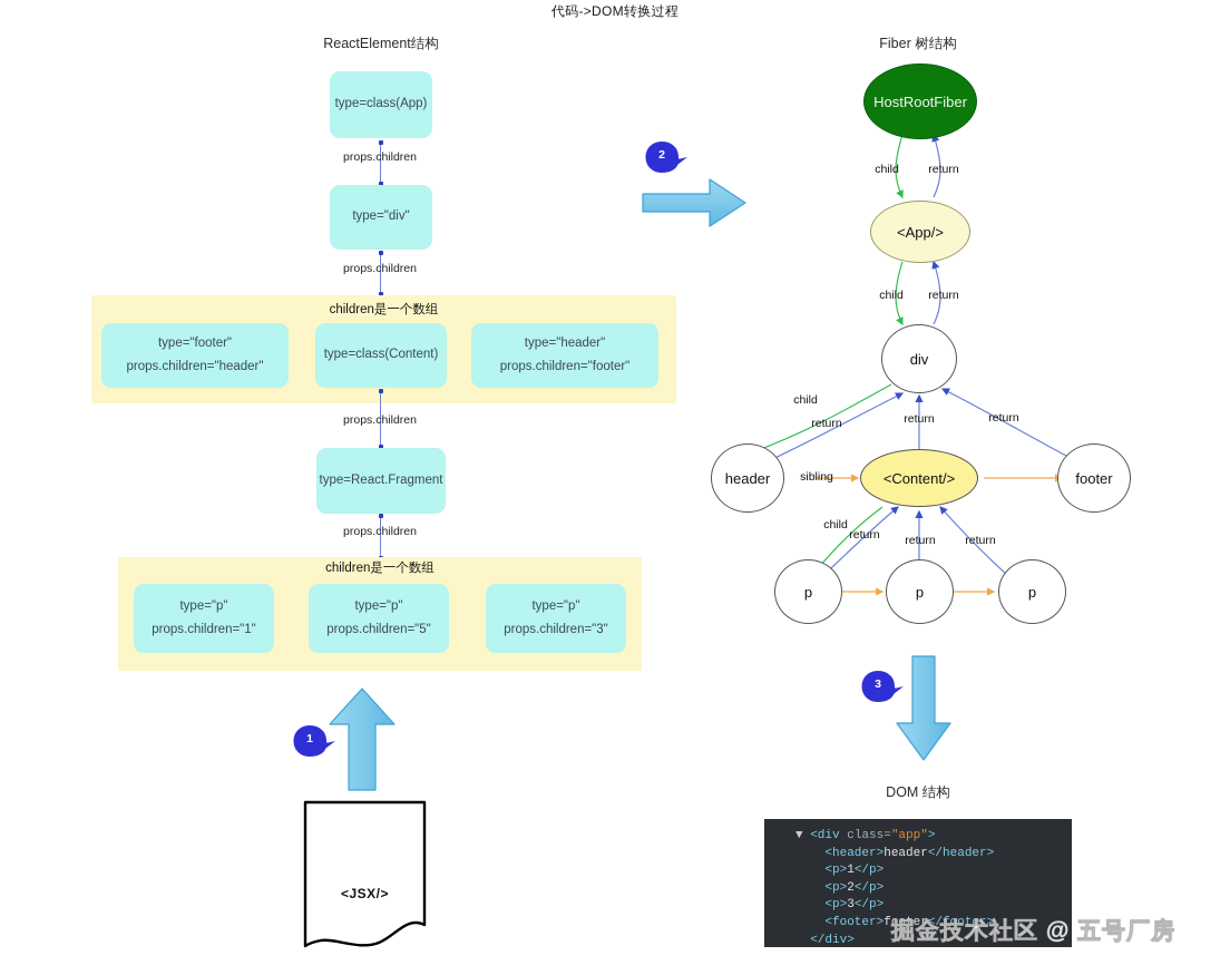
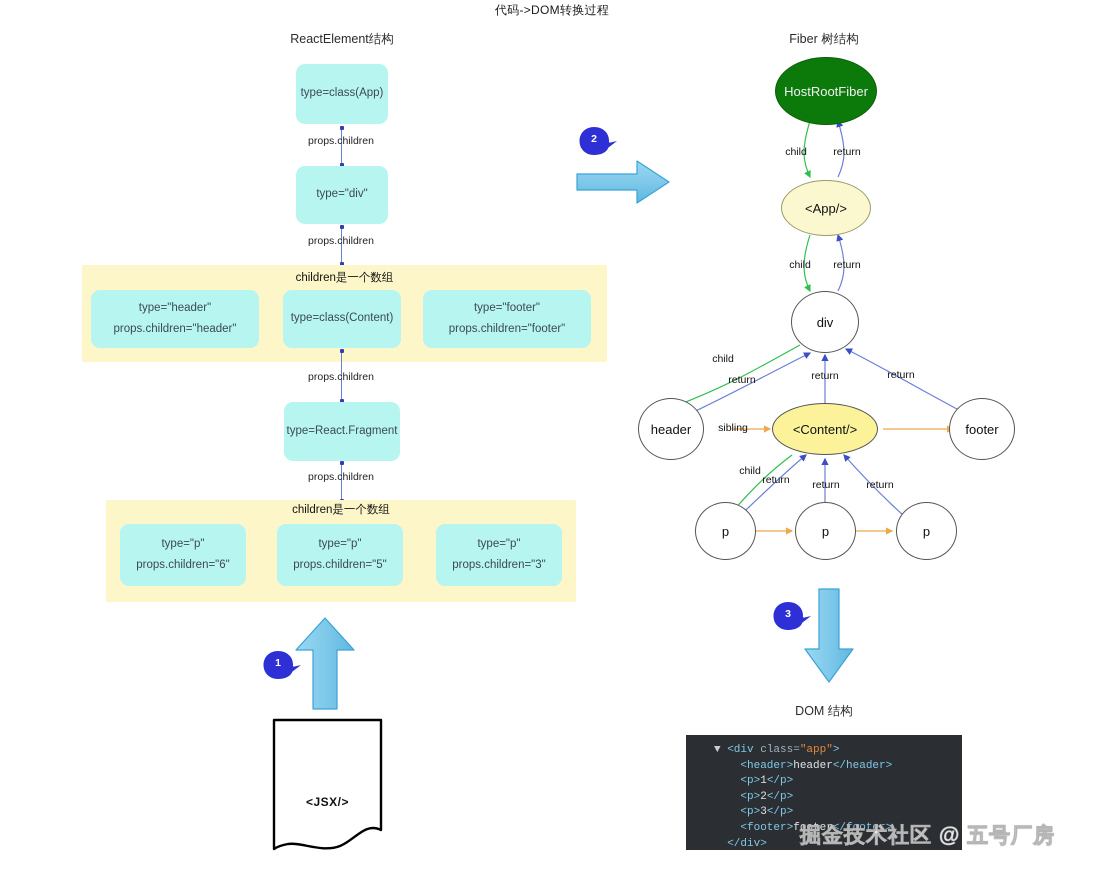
  代码->DOM转换过程
  ReactElement结构
  type=class(App)
  props.children
  type="div"
  props.children
  children是一个数组
- type="footer"
+ type="header"
  props.children="header"
  type=class(Content)
- type="header"
+ type="footer"
  props.children="footer"
  props.children
  type=React.Fragment
  props.children
  children是一个数组
  type="p"
- props.children="1"
+ props.children="6"
  type="p"
  props.children="5"
  type="p"
  props.children="3"
  1
  <JSX/>
  2
  Fiber 树结构
  HostRootFiber
  <App/>
  div
  header
  <Content/>
  footer
  p
  p
  p
  child
  return
  child
  return
  child
  return
  return
  return
  sibling
  child
  return
  return
  return
  3
  DOM 结构
  ▼ <div class="app">
  <header>header</header>
  <p>1</p>
  <p>2</p>
  <p>3</p>
  <footer>footer</footer>
  </div>
  掘金技术社区 @ 五号厂房
